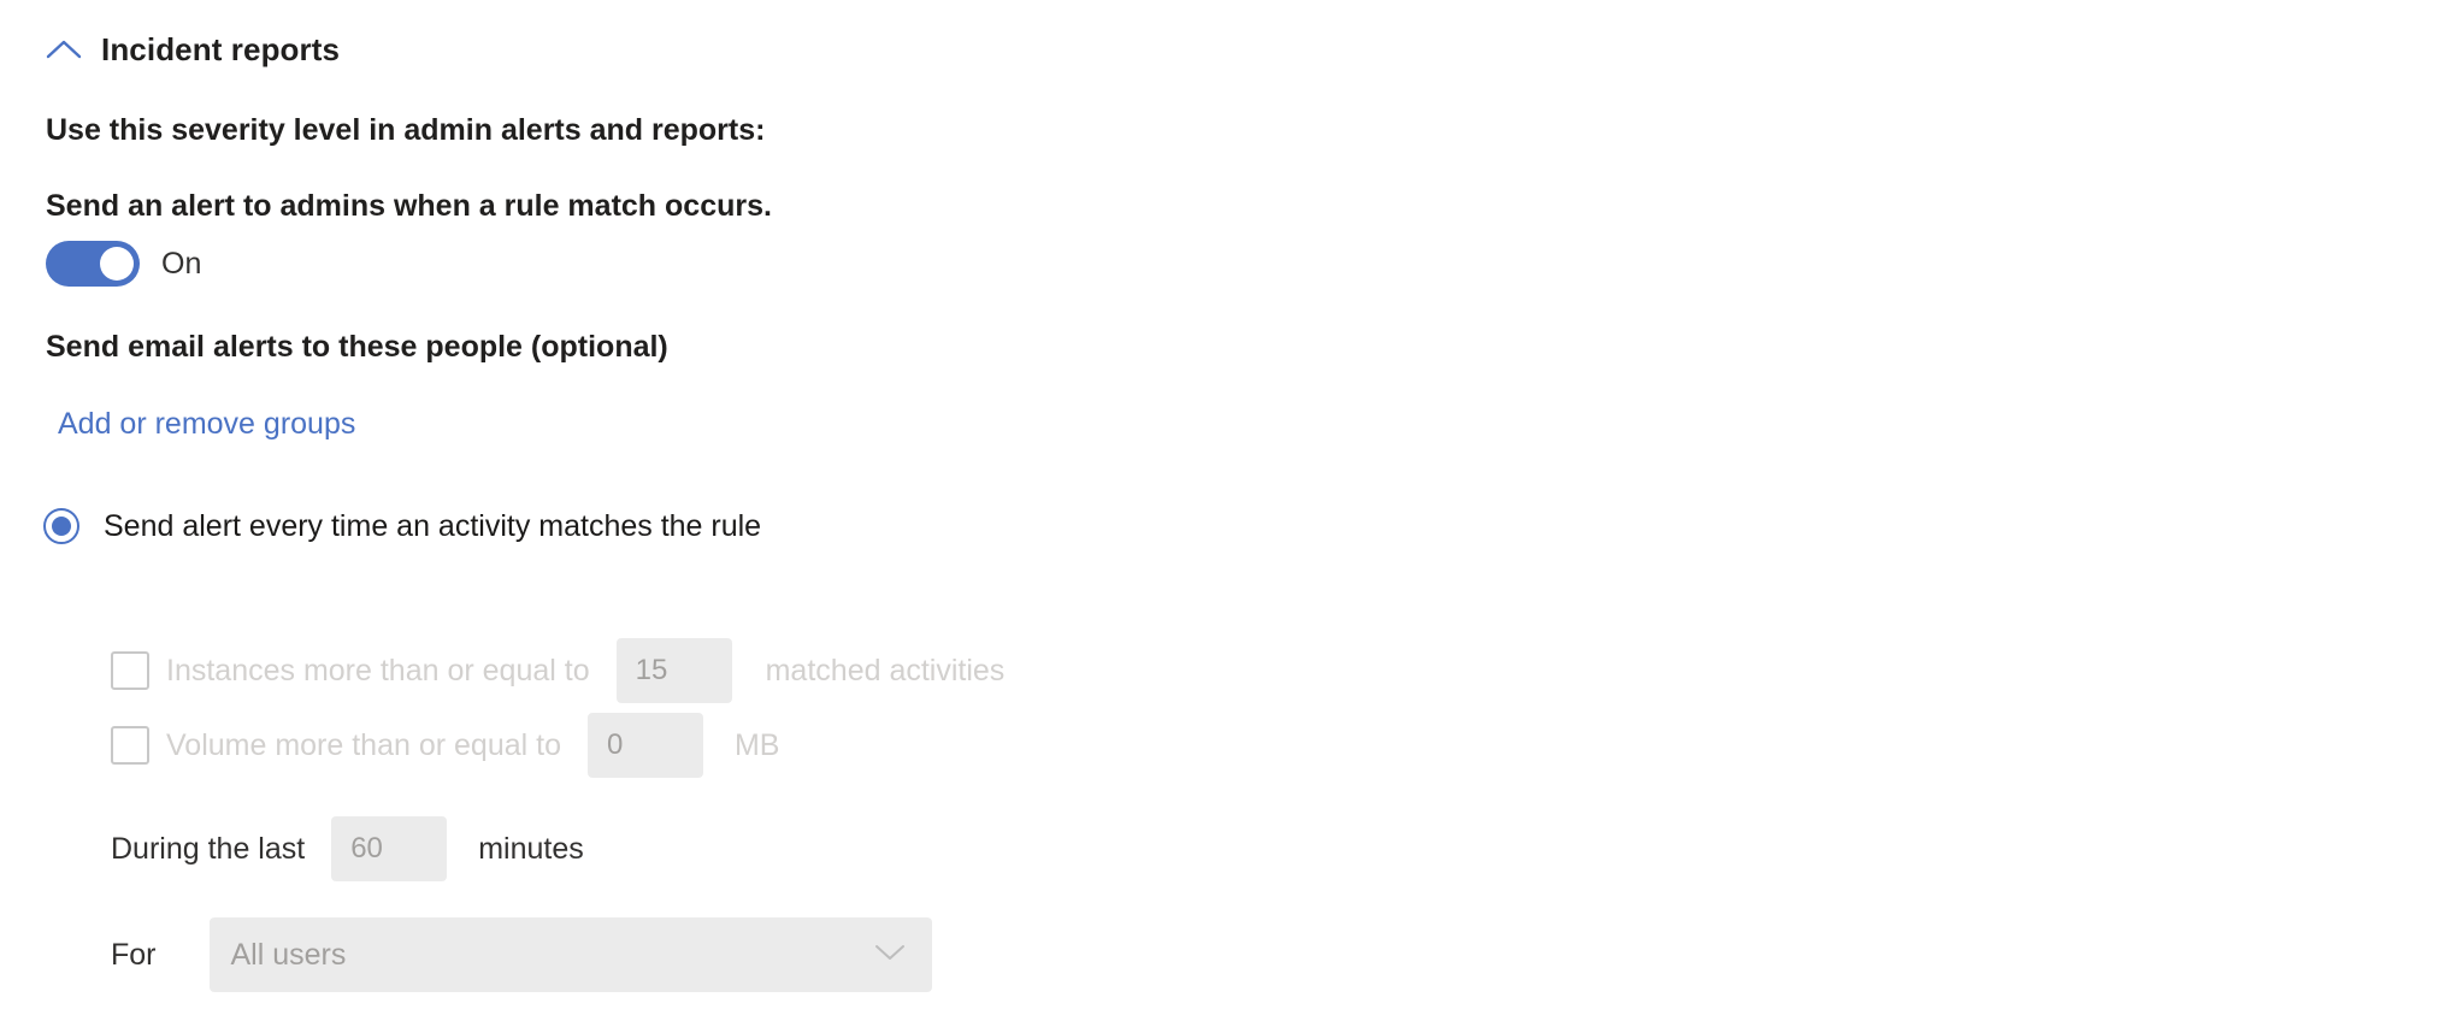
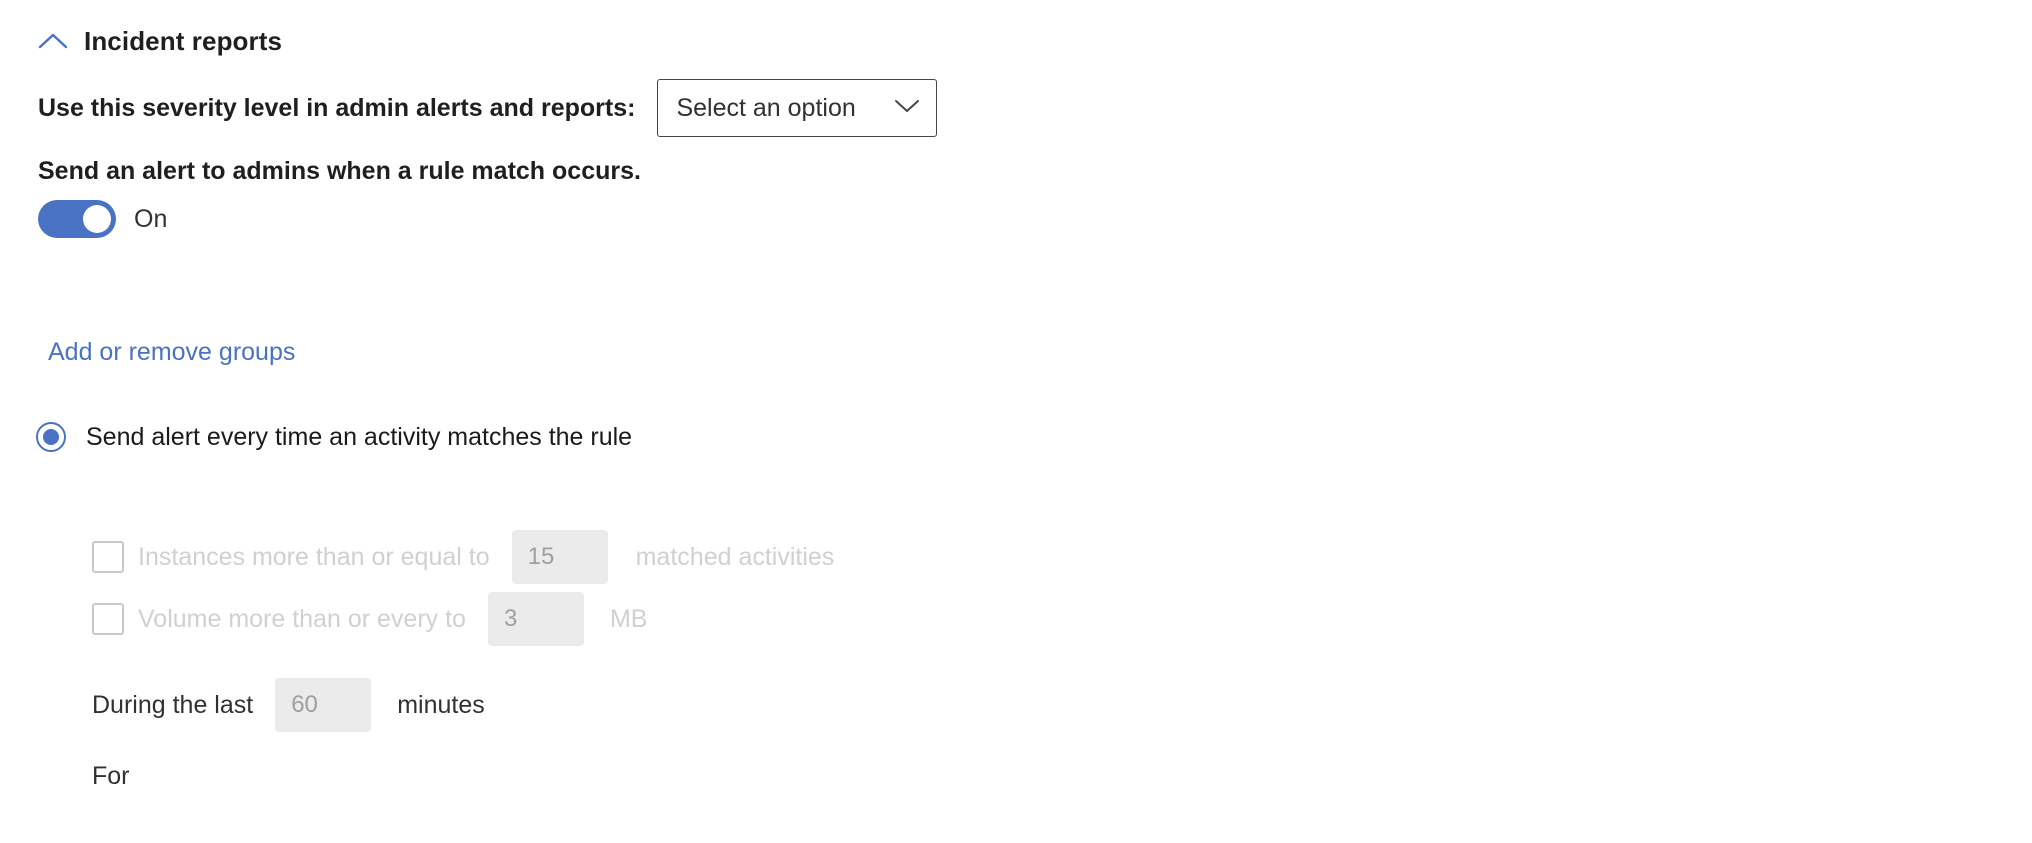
  Incident reports
  Use this severity level in admin alerts and reports:
+ Select an option
  Send an alert to admins when a rule match occurs.
  On
- Send email alerts to these people (optional)
  Add or remove groups
  Send alert every time an activity matches the rule
  Instances more than or equal to
  15
  matched activities
- Volume more than or equal to
+ Volume more than or every to
- 0
+ 3
  MB
  During the last
  60
  minutes
  For
- All users
